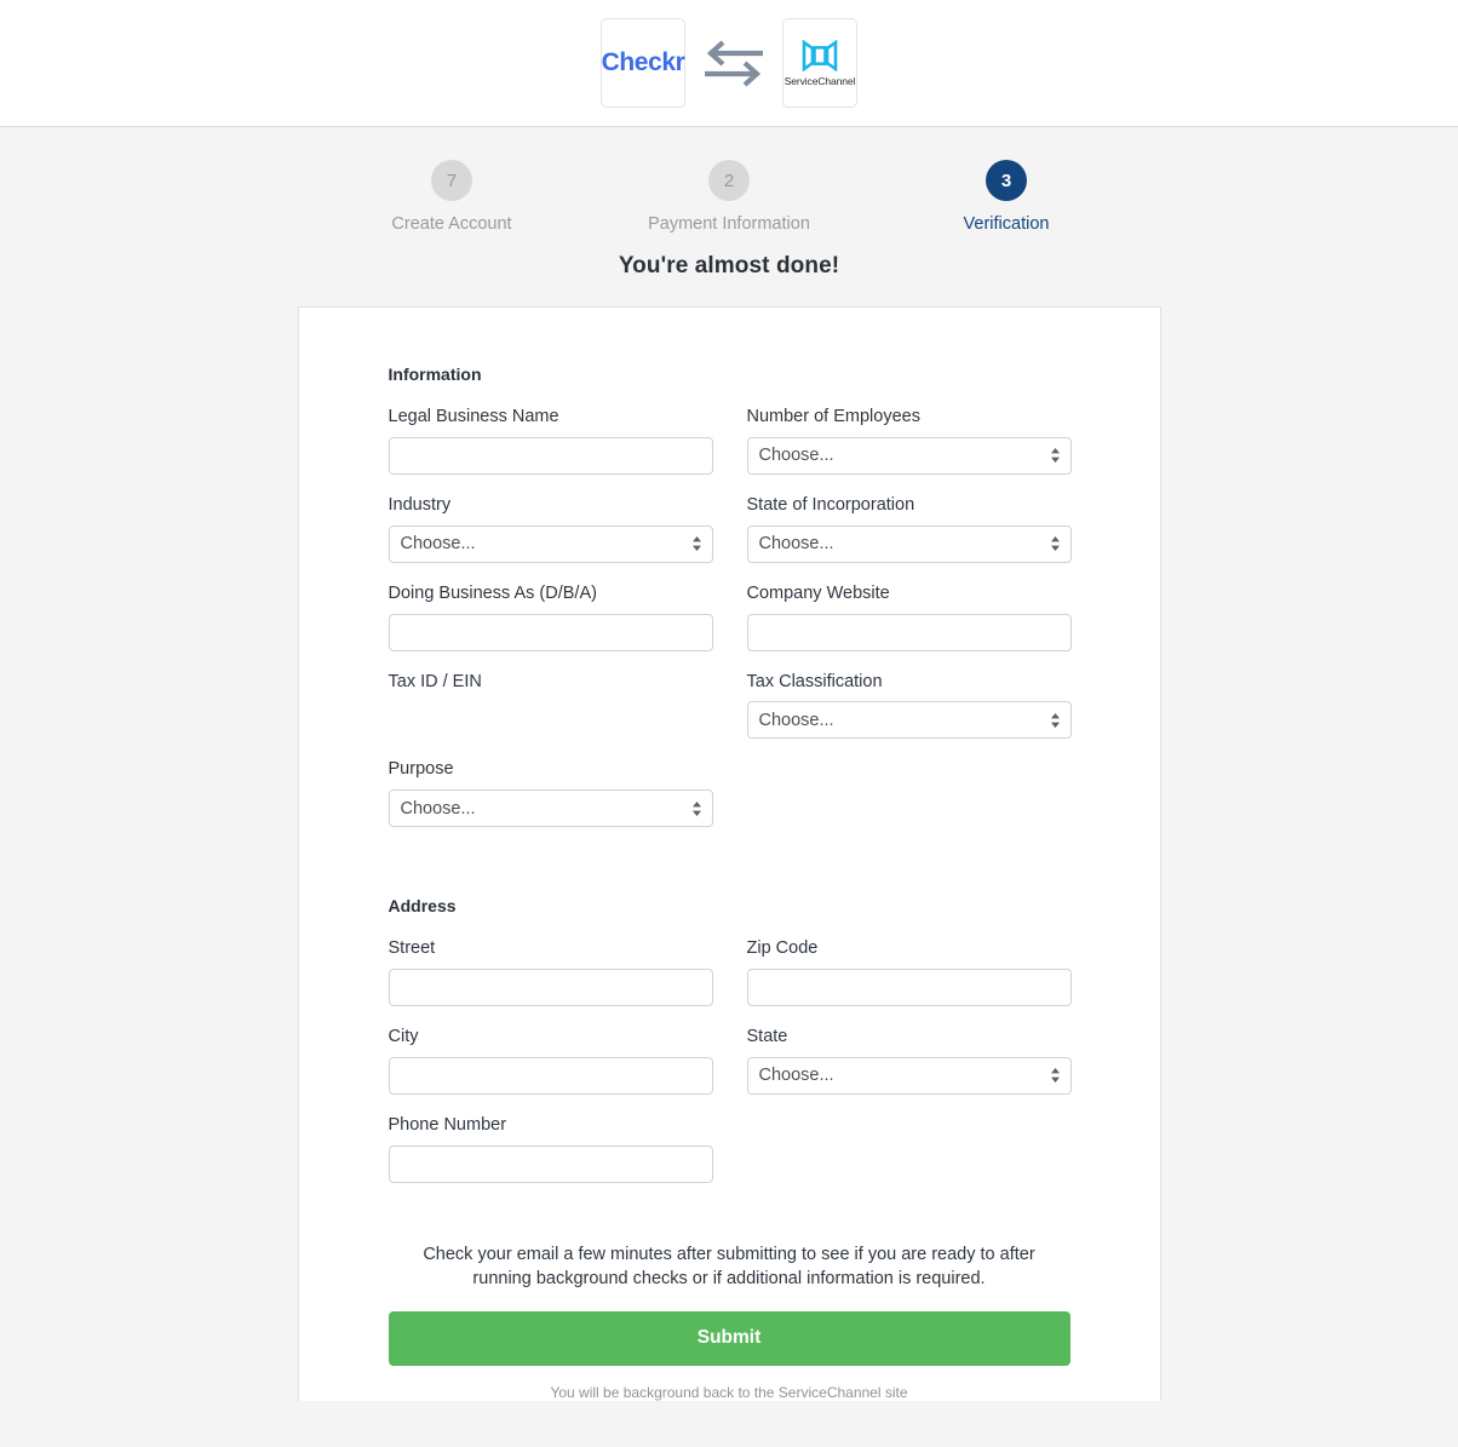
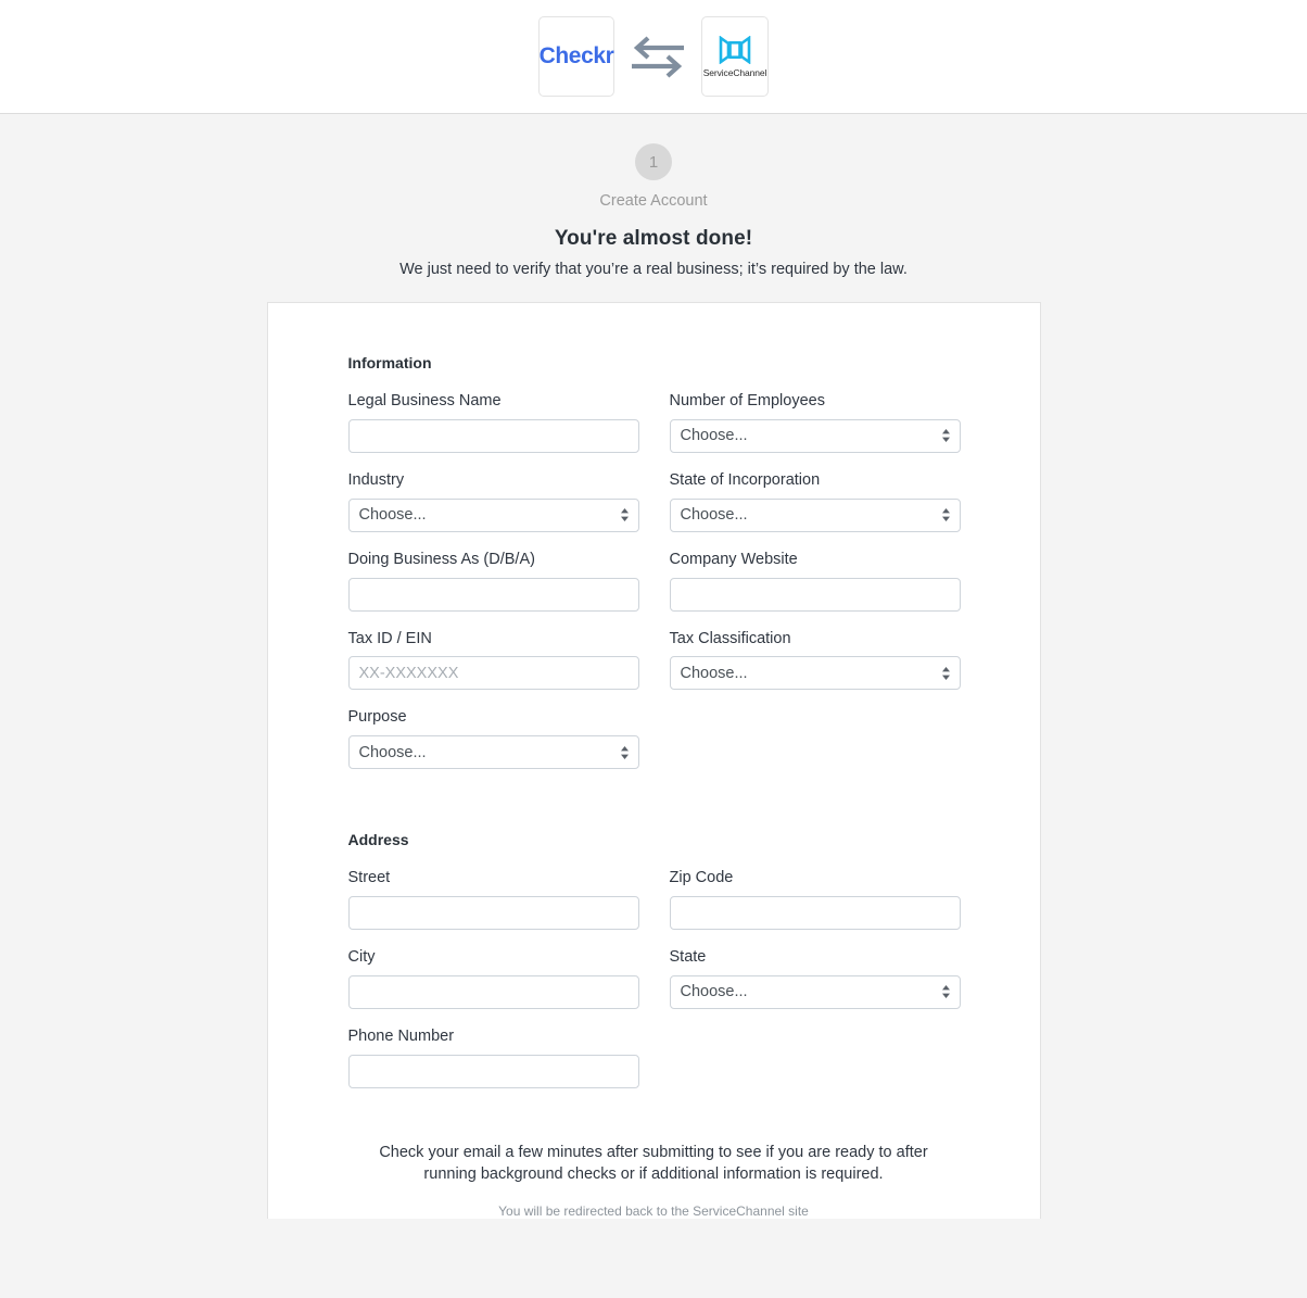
  Checkr
  ServiceChannel
- 7
+ 1
  Create Account
- 2
- Payment Information
- 3
- Verification
  You're almost done!
+ We just need to verify that you’re a real business; it’s required by the law.
  Information
  Legal Business Name
  Number of Employees
  Choose...
  Industry
  Choose...
  State of Incorporation
  Choose...
  Doing Business As (D/B/A)
  Company Website
  Tax ID / EIN
+ XX-XXXXXXX
  Tax Classification
  Choose...
  Purpose
  Choose...
  Address
  Street
  Zip Code
  City
  State
  Choose...
  Phone Number
  Check your email a few minutes after submitting to see if you are ready to after running background checks or if additional information is required.
- Submit
- You will be background back to the ServiceChannel site
+ You will be redirected back to the ServiceChannel site
